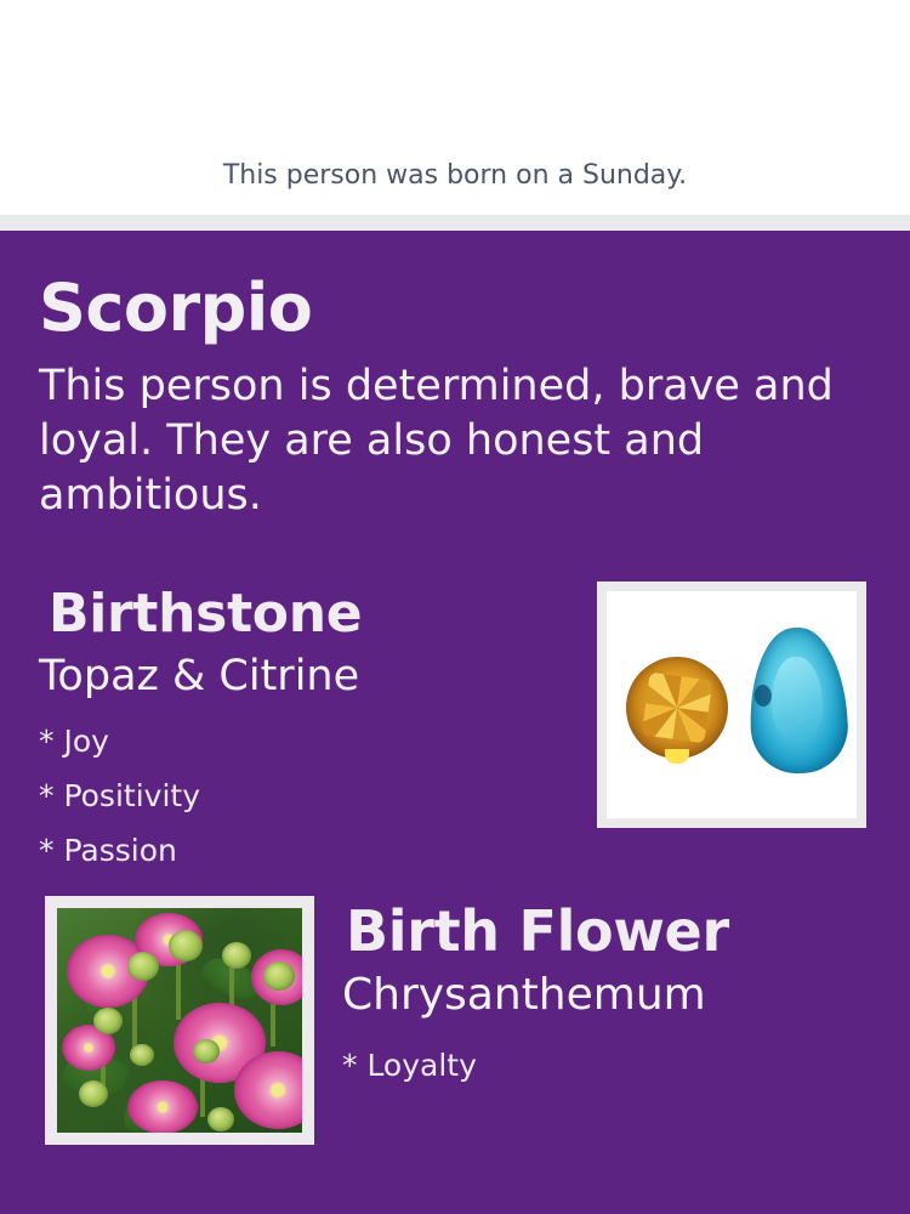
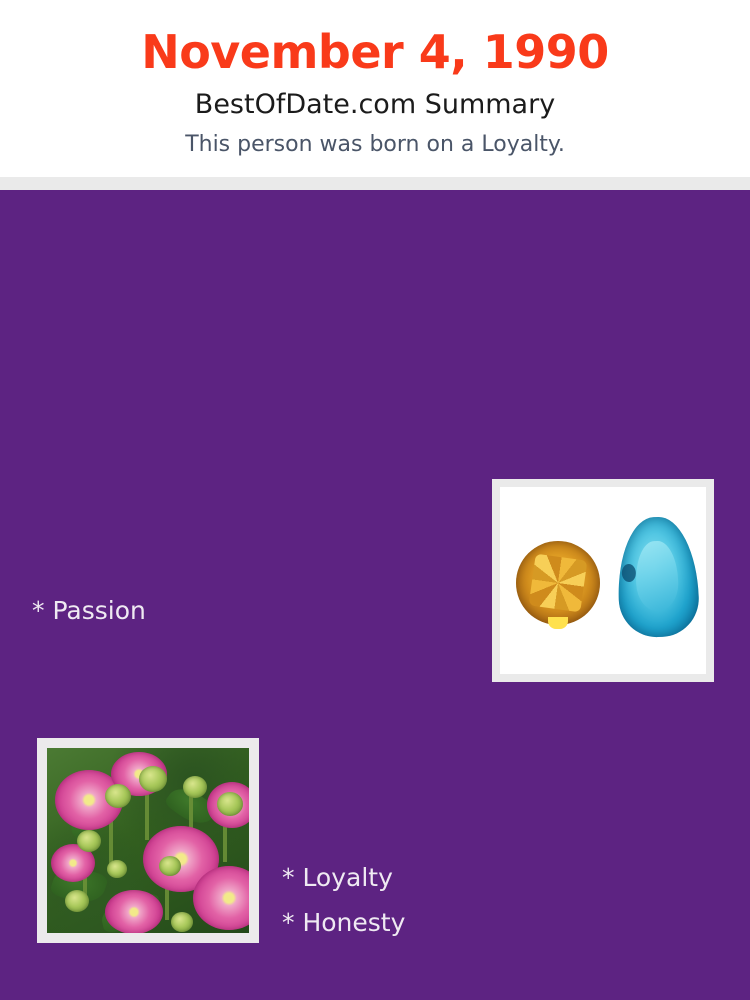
+ November 4, 1990
+ BestOfDate.com Summary
- This person was born on a Sunday.
+ This person was born on a Loyalty.
- Scorpio
- This person is determined, brave and loyal. They are also honest and ambitious.
- Birthstone
- Topaz & Citrine
- * Joy
- * Positivity
  * Passion
- Birth Flower
- Chrysanthemum
  * Loyalty
+ * Honesty
